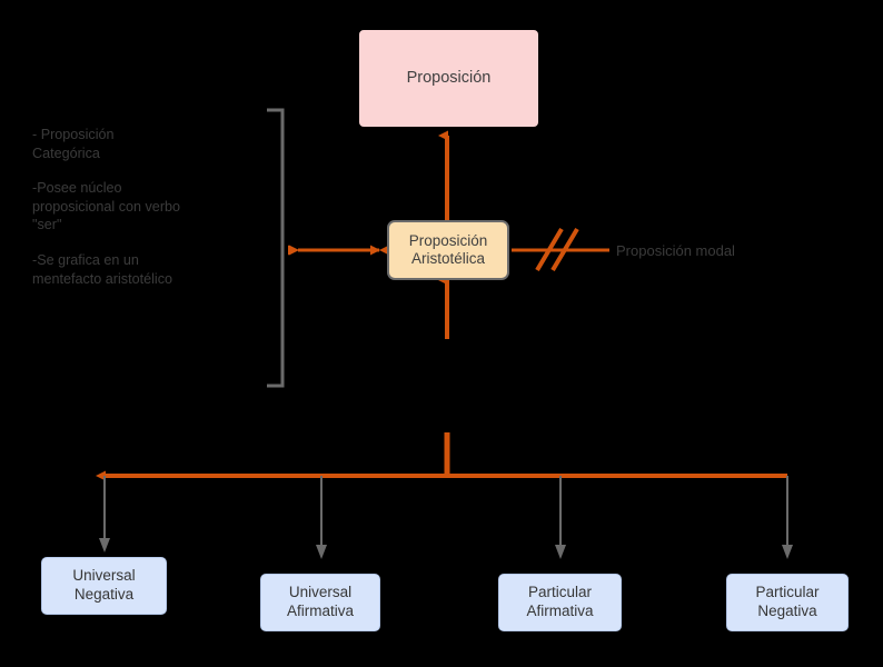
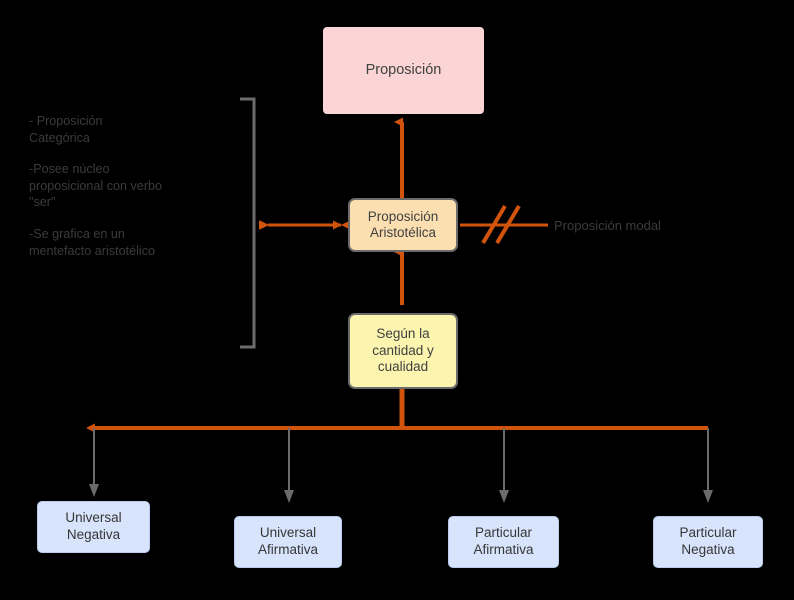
  Proposición
  Proposición
  Aristotélica
+ Según la
+ cantidad y
+ cualidad
  Proposición modal
  - Proposición
  Categórica
  -Posee núcleo
  proposicional con verbo
  "ser"
  -Se grafica en un
  mentefacto aristotélico
  Universal
  Negativa
  Universal
  Afirmativa
  Particular
  Afirmativa
  Particular
  Negativa
